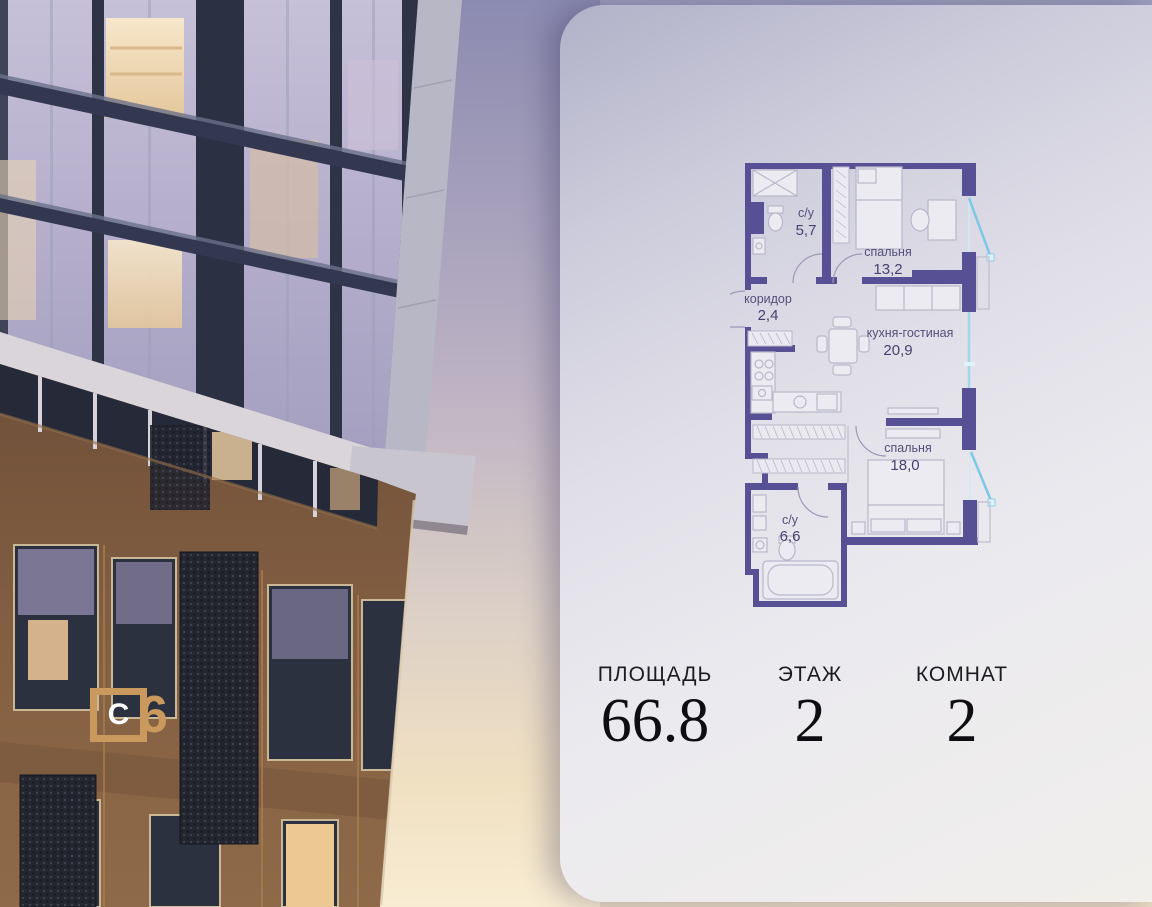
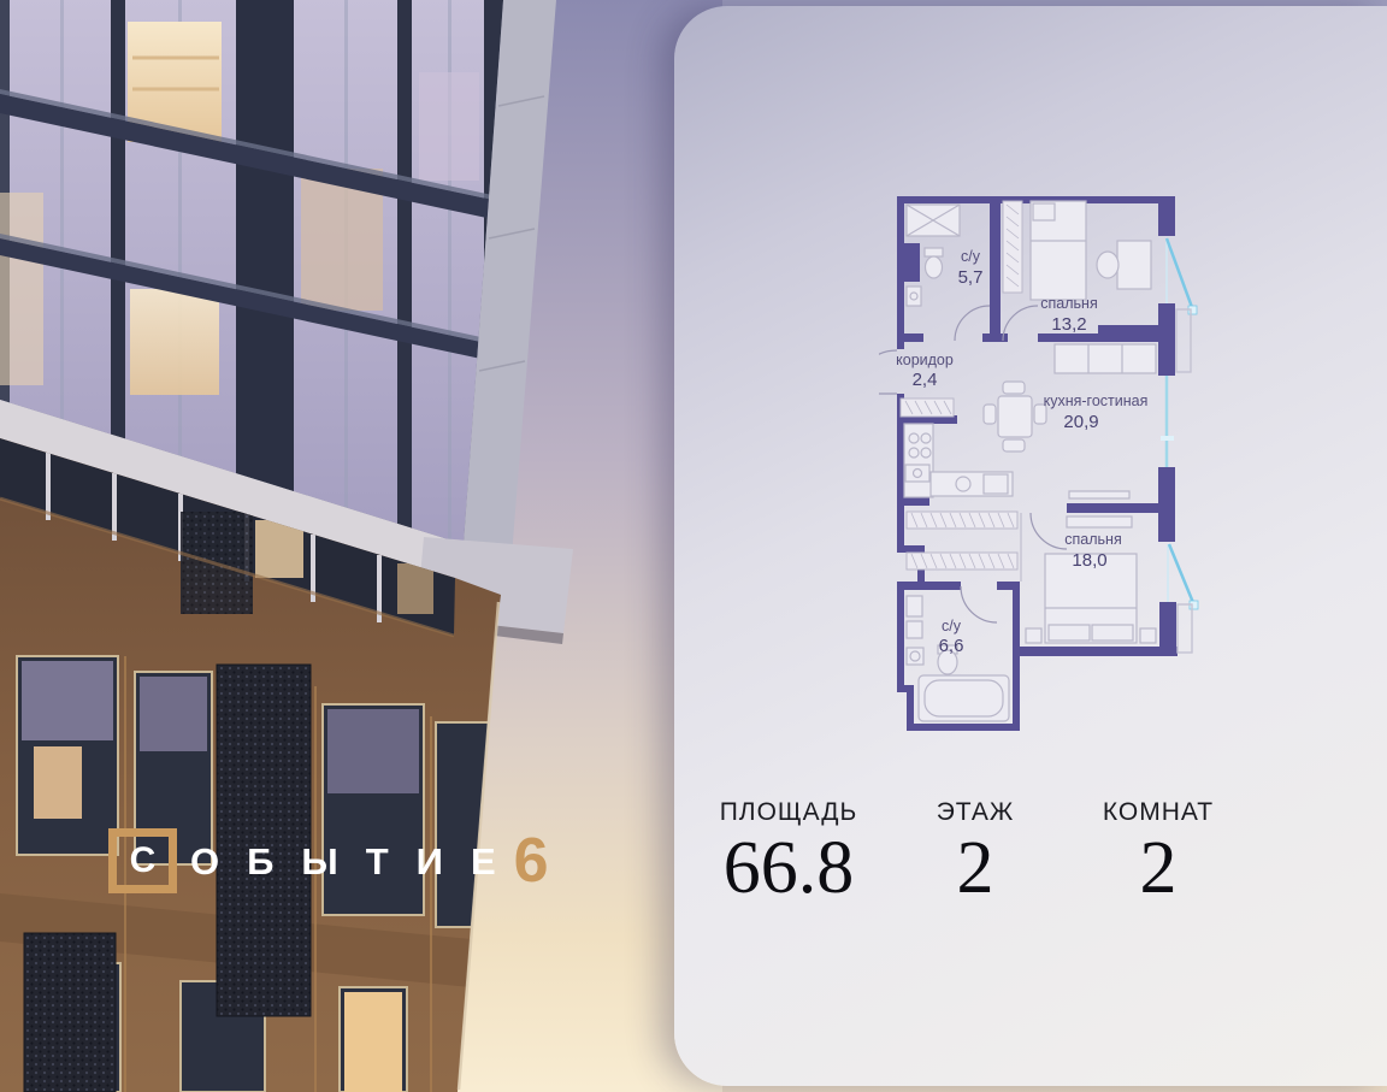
  С
+ ОБЫТИЕ
  6
  с/у
  5,7
  спальня
  13,2
  коридор
  2,4
  кухня-гостиная
  20,9
  спальня
  18,0
  с/у
  6,6
  ПЛОЩАДЬ
  66.8
  ЭТАЖ
  2
  КОМНАТ
  2
